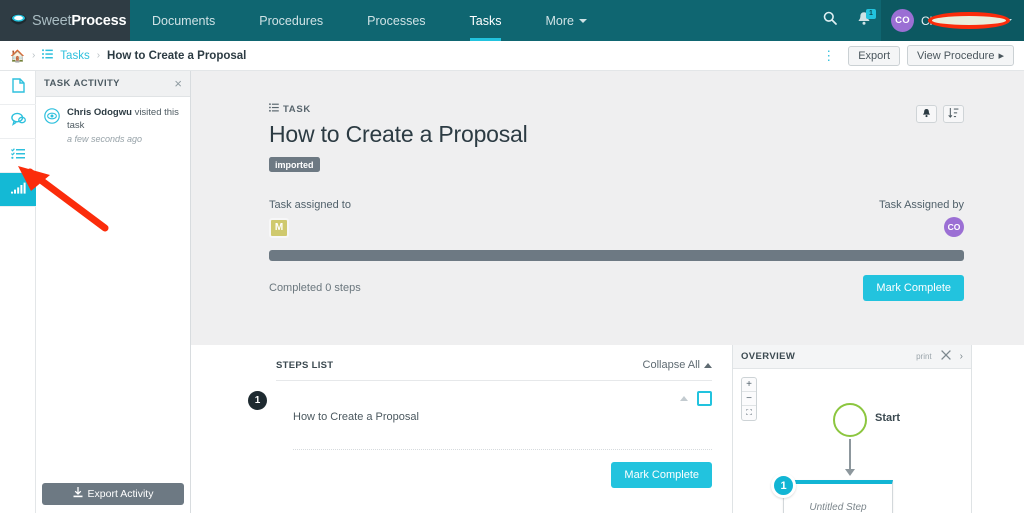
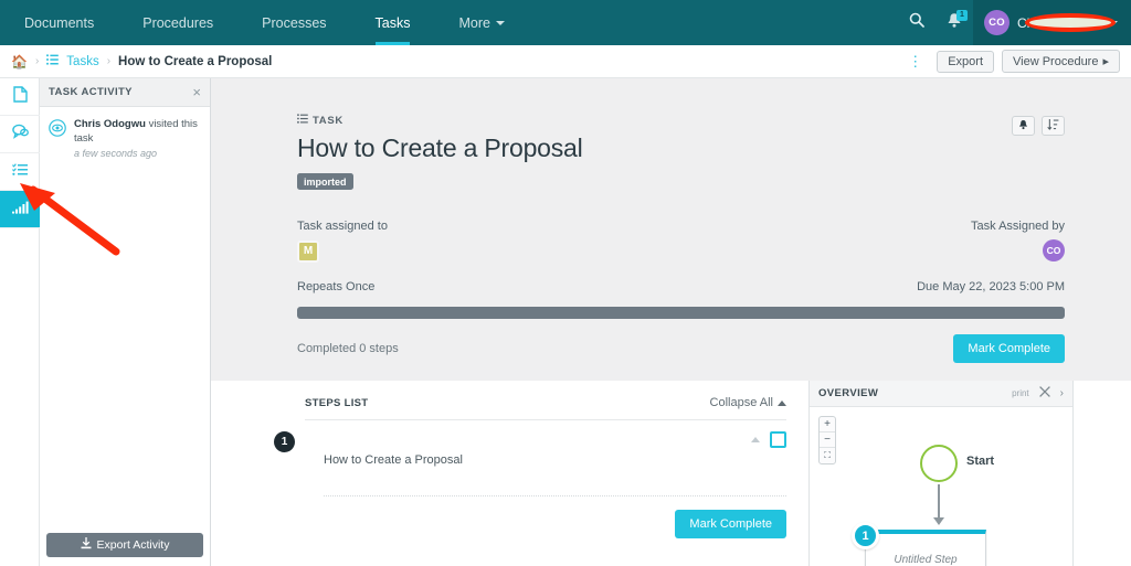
- SweetProcess
  Documents
  Procedures
  Processes
  Tasks
  More
  CO
  🏠
  ›
  Tasks
  ›
  How to Create a Proposal
  ⋮
  Export
  View Procedure
  ▸
  TASK ACTIVITY
  ×
  Chris Odogwu visited this task
  a few seconds ago
  Export Activity
  TASK
  How to Create a Proposal
  imported
  Task assigned to
  M
  Task Assigned by
  CO
+ Repeats Once
+ Due May 22, 2023 5:00 PM
  Completed 0 steps
  Mark Complete
  STEPS LIST
  Collapse All
  1
  How to Create a Proposal
  Mark Complete
  OVERVIEW
  print
  ›
  +
  −
  ⛶
  Start
  Untitled Step
  1
